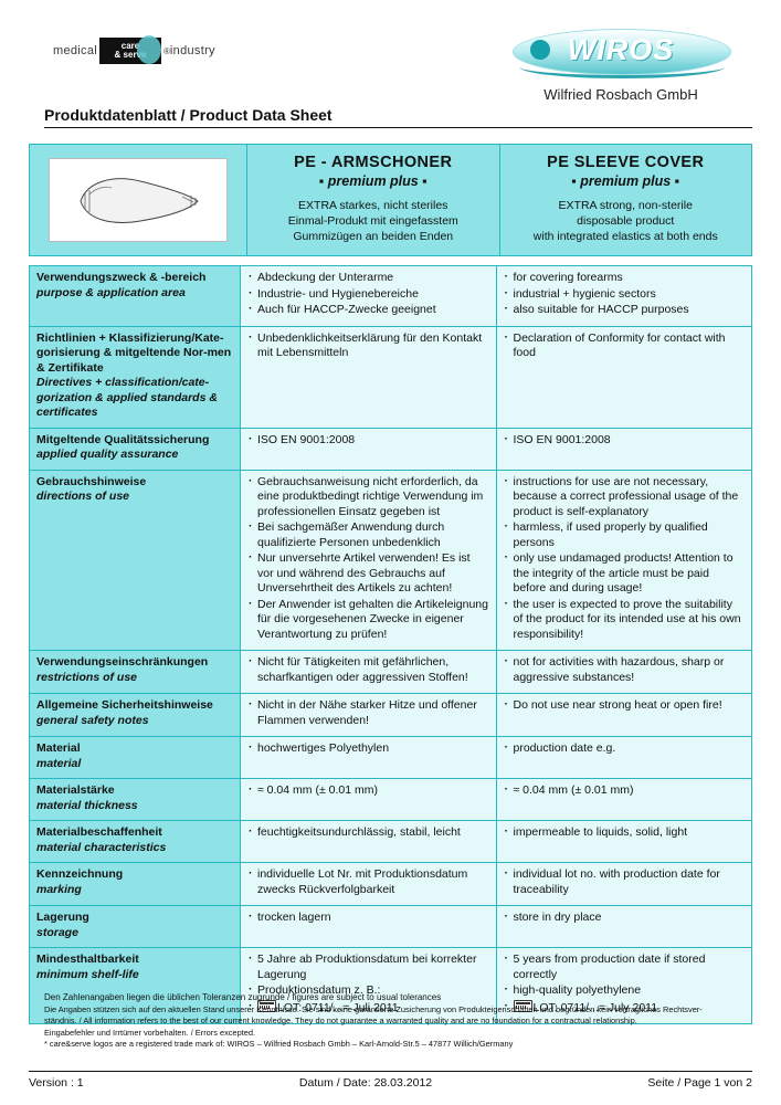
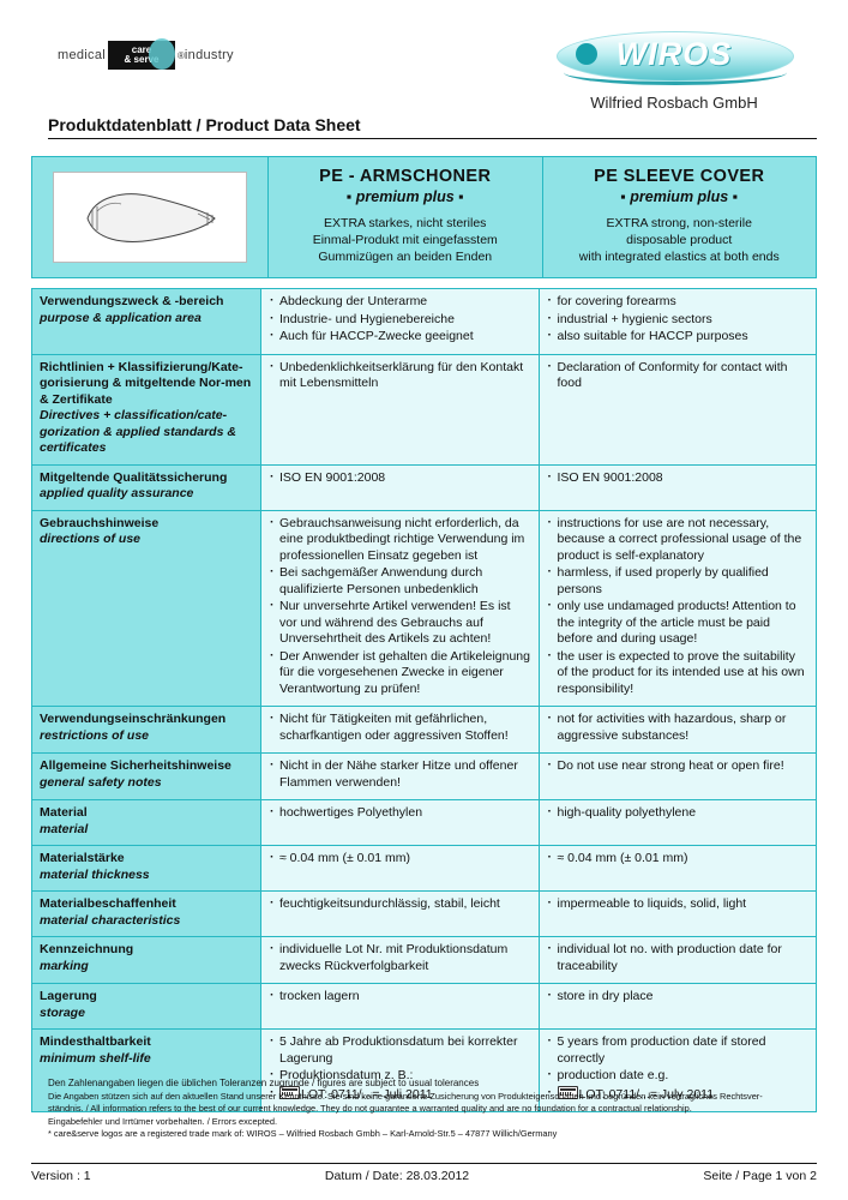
  medical
  care
  & serve
  ®
  industry
  WIROS
  Wilfried Rosbach GmbH
  Produktdatenblatt / Product Data Sheet
  PE - ARMSCHONER
  ▪ premium plus ▪
  EXTRA starkes, nicht steriles
  Einmal-Produkt mit eingefasstem
  Gummizügen an beiden Enden
  PE SLEEVE COVER
  ▪ premium plus ▪
  EXTRA strong, non-sterile
  disposable product
  with integrated elastics at both ends
  Verwendungszweck & -bereichpurpose & application area	Abdeckung der UnterarmeIndustrie- und HygienebereicheAuch für HACCP-Zwecke geeignet	for covering forearmsindustrial + hygienic sectorsalso suitable for HACCP purposes
  Richtlinien + Klassifizierung/Kate-gorisierung & mitgeltende Nor-men & ZertifikateDirectives + classification/cate-gorization & applied standards & certificates	Unbedenklichkeitserklärung für den Kontakt mit Lebensmitteln	Declaration of Conformity for contact with food
  Mitgeltende Qualitätssicherungapplied quality assurance	ISO EN 9001:2008	ISO EN 9001:2008
  Gebrauchshinweisedirections of use	Gebrauchsanweisung nicht erforderlich, da eine produktbedingt richtige Verwendung im professionellen Einsatz gegeben istBei sachgemäßer Anwendung durch qualifizierte Personen unbedenklichNur unversehrte Artikel verwenden! Es ist vor und während des Gebrauchs auf Unversehrtheit des Artikels zu achten!Der Anwender ist gehalten die Artikeleignung für die vorgesehenen Zwecke in eigener Verantwortung zu prüfen!	instructions for use are not necessary, because a correct professional usage of the product is self-explanatoryharmless, if used properly by qualified personsonly use undamaged products! Attention to the integrity of the article must be paid before and during usage!the user is expected to prove the suitability of the product for its intended use at his own responsibility!
  Verwendungseinschränkungenrestrictions of use	Nicht für Tätigkeiten mit gefährlichen, scharfkantigen oder aggressiven Stoffen!	not for activities with hazardous, sharp or aggressive substances!
  Allgemeine Sicherheitshinweisegeneral safety notes	Nicht in der Nähe starker Hitze und offener Flammen verwenden!	Do not use near strong heat or open fire!
- Materialmaterial	hochwertiges Polyethylen	production date e.g.
+ Materialmaterial	hochwertiges Polyethylen	high-quality polyethylene
  Materialstärkematerial thickness	≈ 0.04 mm (± 0.01 mm)	≈ 0.04 mm (± 0.01 mm)
  Materialbeschaffenheitmaterial characteristics	feuchtigkeitsundurchlässig, stabil, leicht	impermeable to liquids, solid, light
  Kennzeichnungmarking	individuelle Lot Nr. mit Produktionsdatum zwecks Rückverfolgbarkeit	individual lot no. with production date for traceability
  Lagerungstorage	trocken lagern	store in dry place
- Mindesthaltbarkeitminimum shelf-life	5 Jahre ab Produktionsdatum bei korrekter LagerungProduktionsdatum z. B.:LOT: 0711/...= Juli 2011	5 years from production date if stored correctlyhigh-quality polyethyleneLOT: 0711/...= July 2011
+ Mindesthaltbarkeitminimum shelf-life	5 Jahre ab Produktionsdatum bei korrekter LagerungProduktionsdatum z. B.:LOT: 0711/...= Juli 2011	5 years from production date if stored correctlyproduction date e.g.LOT: 0711/...= July 2011
  Den Zahlenangaben liegen die üblichen Toleranzen zugrunde / figures are subject to usual tolerances
  Die Angaben stützen sich auf den aktuellen Stand unserer Kenntnisse. Sie sind keine garantierte Zusicherung von Produkteigenschaften und begründen kein vertragliches Rechtsver-
  ständnis. / All information refers to the best of our current knowledge. They do not guarantee a warranted quality and are no foundation for a contractual relationship.
  Eingabefehler und Irrtümer vorbehalten. / Errors excepted.
  * care&serve logos are a registered trade mark of: WIROS – Wilfried Rosbach Gmbh – Karl-Arnold-Str.5 – 47877 Willich/Germany
  Version : 1
  Datum / Date: 28.03.2012
  Seite / Page 1 von 2
